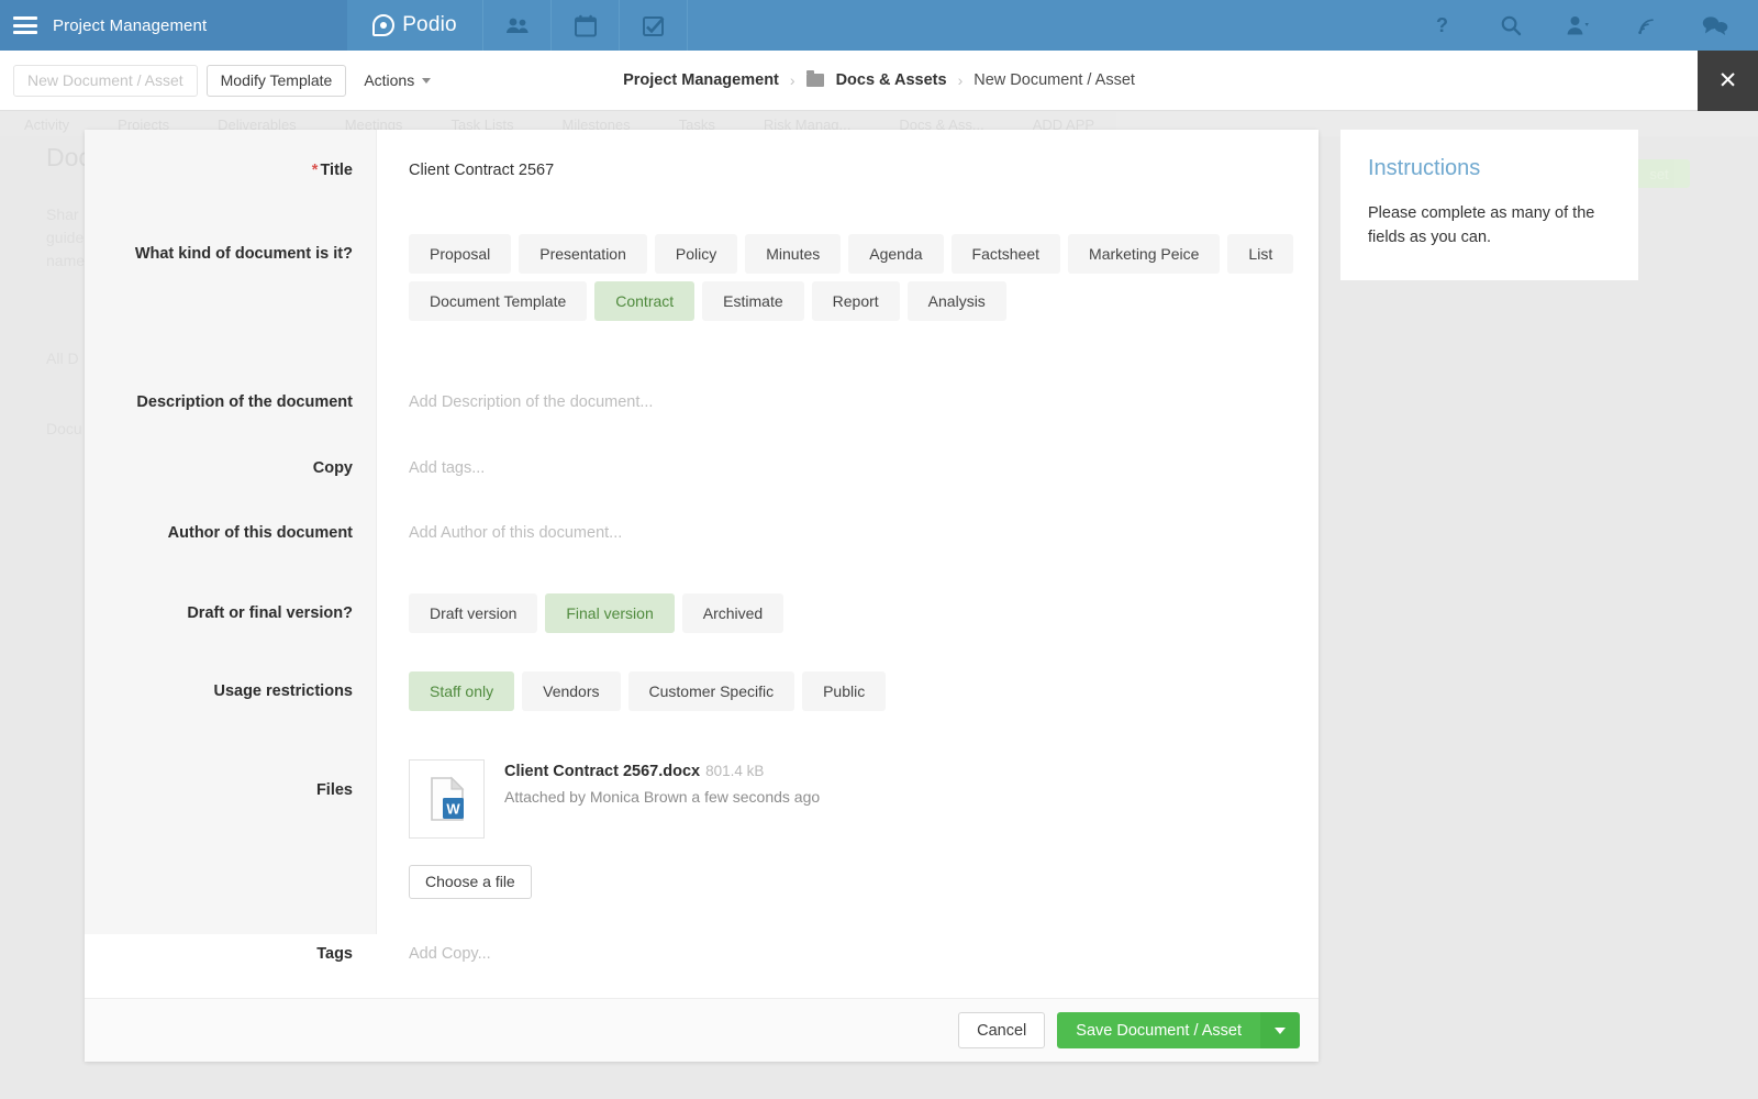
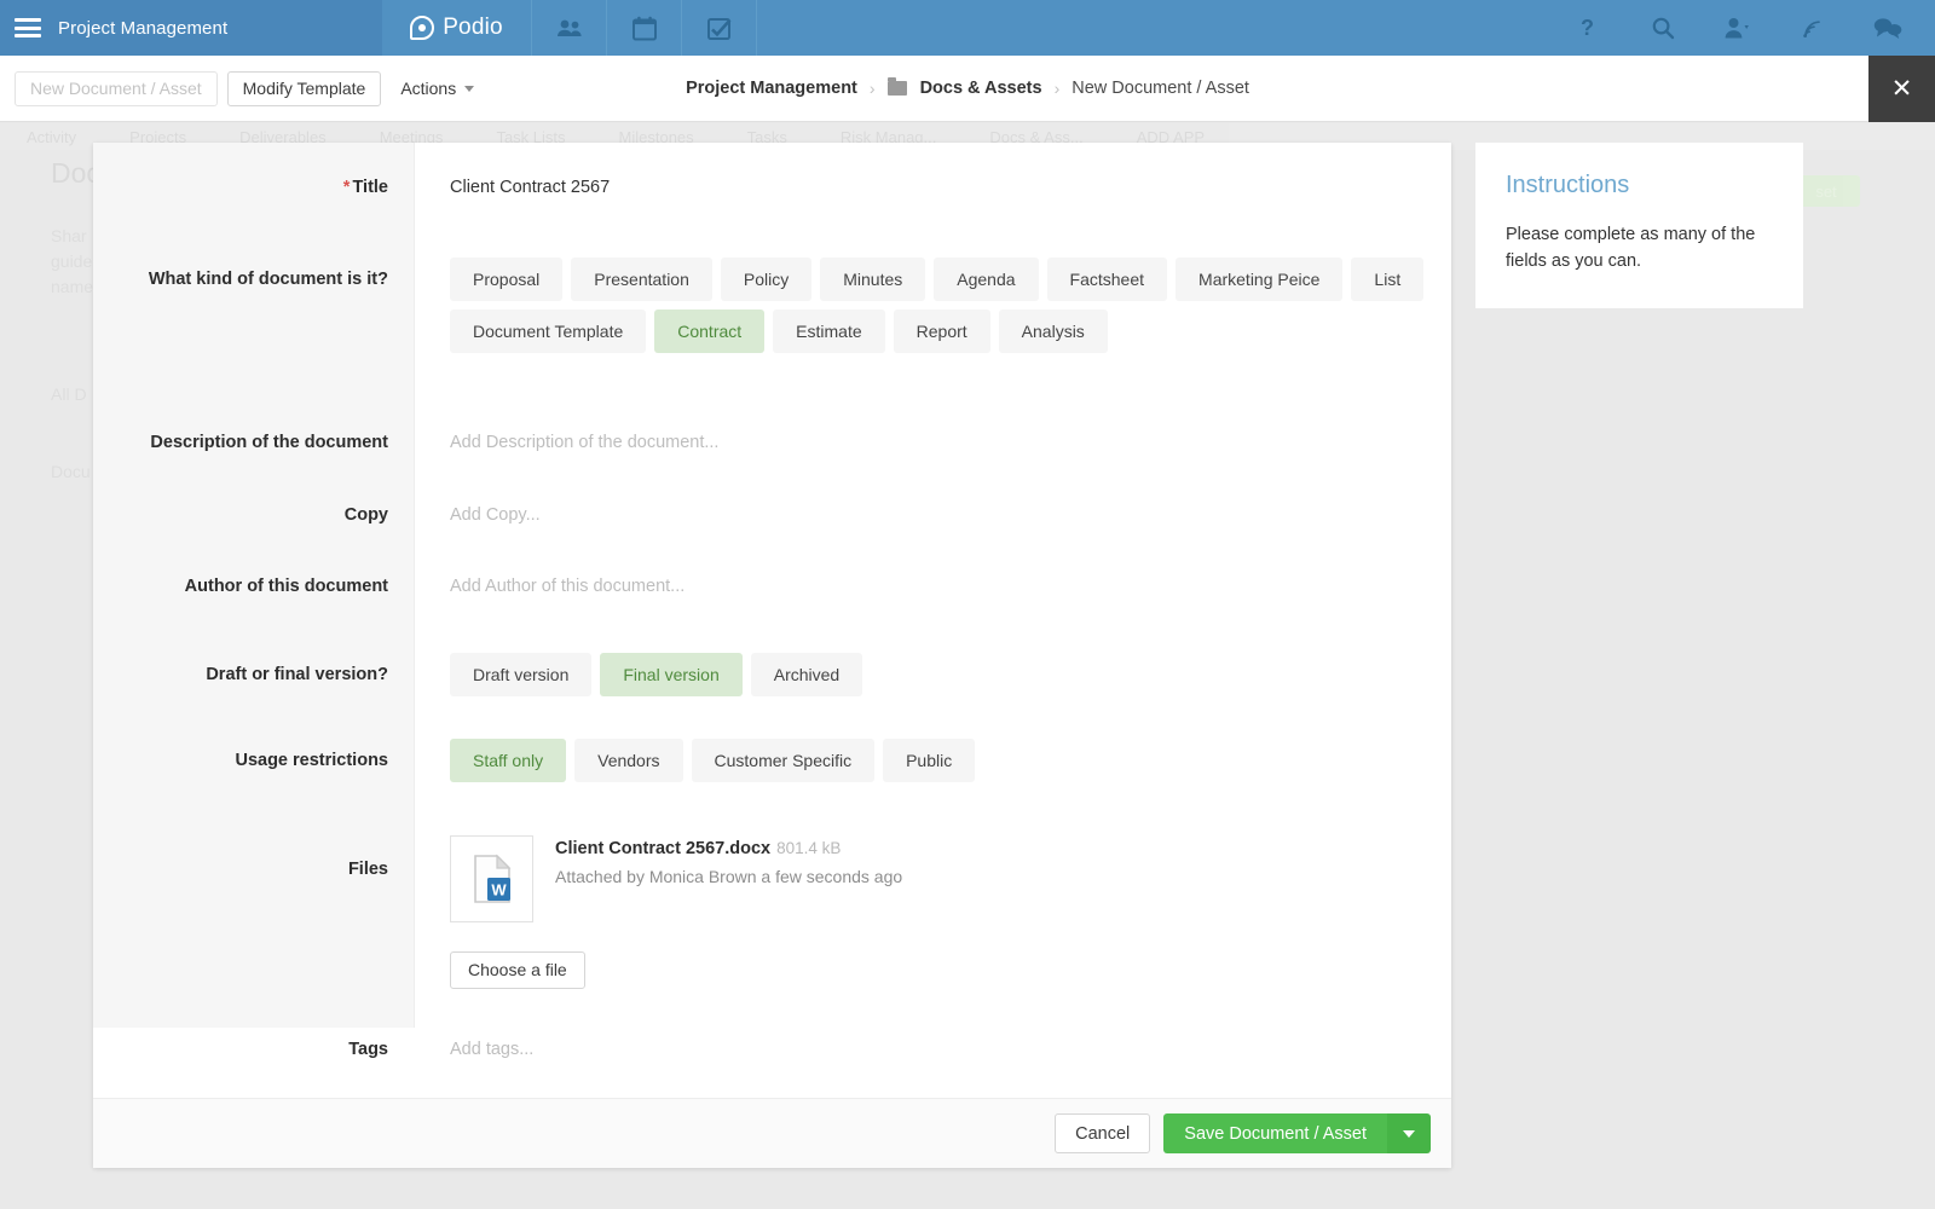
  Projects
  Deliverables
  Meetings
  Task Lists
  Milestones
  Tasks
  Risk Manag...
  Docs & Ass...
  ADD APP
  name
  Project Management
  Podio
  ?
  New Document / Asset
  Modify Template
  Actions
  Project Management
  ›
  Docs & Assets
  ›
  New Document / Asset
  ✕
  * Title
  Client Contract 2567
  What kind of document is it?
  Proposal
  Presentation
  Policy
  Minutes
  Agenda
  Factsheet
  Marketing Peice
  List
  Document Template
  Contract
  Estimate
  Report
  Analysis
  Description of the document
  Add Description of the document...
  Copy
- Add tags...
+ Add Copy...
  Author of this document
  Add Author of this document...
  Draft or final version?
  Draft version
  Final version
  Archived
  Usage restrictions
  Staff only
  Vendors
  Customer Specific
  Public
  Files
  W
  Client Contract 2567.docx 801.4 kB
  Attached by Monica Brown a few seconds ago
  Choose a file
  Tags
- Add Copy...
+ Add tags...
  Cancel
  Save Document / Asset
  Instructions
  Please complete as many of the fields as you can.
